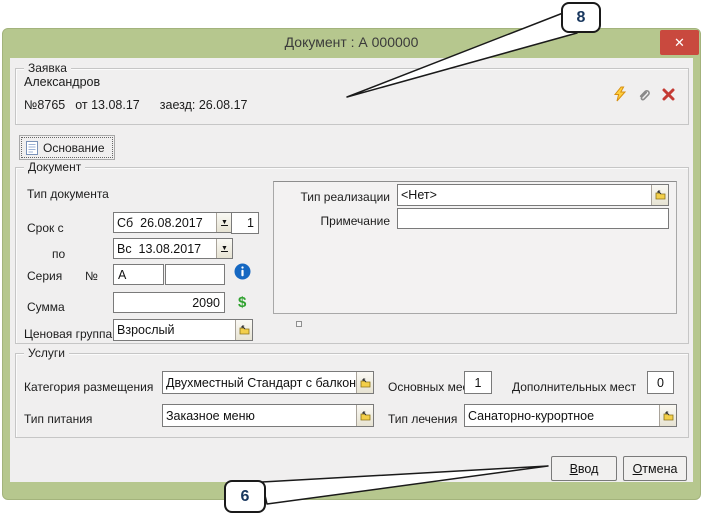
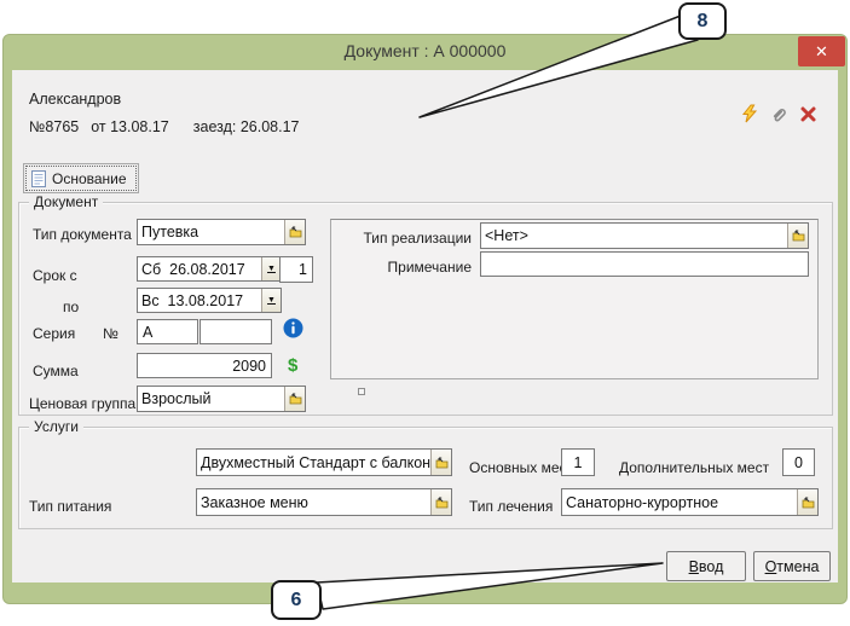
  Документ : А 000000
  ✕
- Заявка
  Александров
  №8765 от 13.08.17 заезд: 26.08.17
  Основание
  Документ
  Тип документа
+ Путевка
  Срок с
  Сб 26.08.2017
  1
  по
  Вс 13.08.2017
  Серия
  №
  А
  Сумма
  2090
  $
  Ценовая группа
  Взрослый
  Тип реализации
  <Нет>
  Примечание
  Услуги
- Категория размещения
  Двухместный Стандарт с балкон
  Основных ме
  1
  Дополнительных мест
  0
  Тип питания
  Заказное меню
  Тип лечения
  Санаторно-курортное
  Ввод
  Отмена
  8
  6
